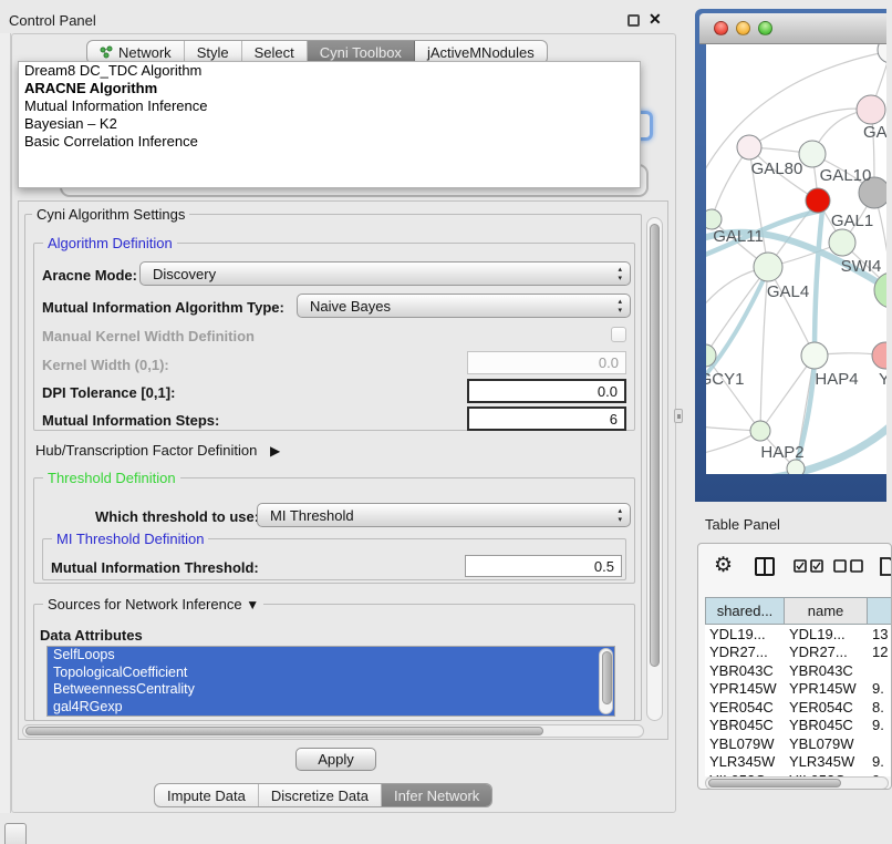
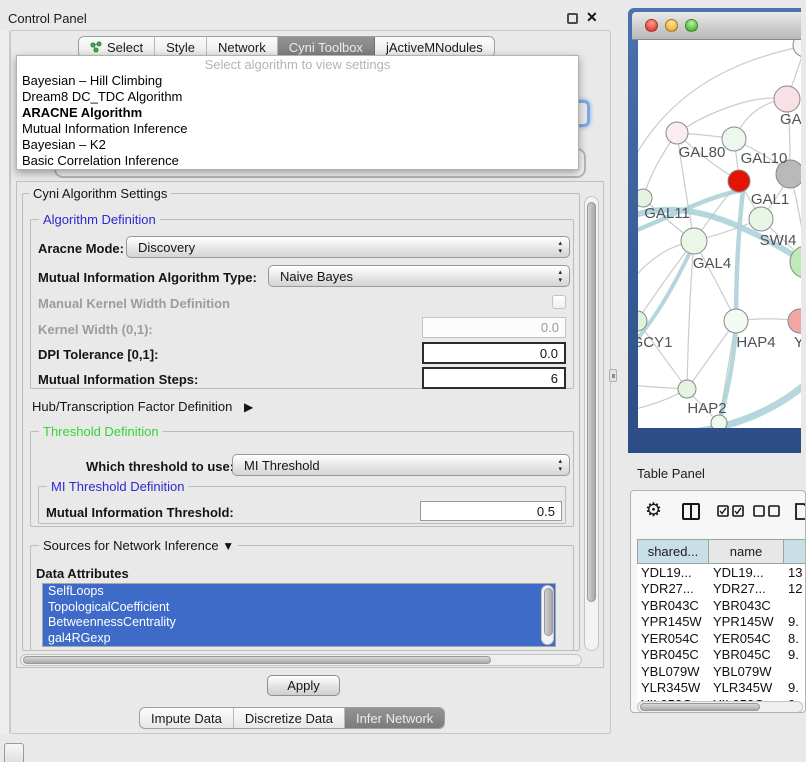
  Control Panel
  ✕
- Network
+ Select
  Style
- Select
+ Network
  Cyni Toolbox
  jActiveMNodules
+ Select algorithm to view settings
+ Bayesian – Hill Climbing
  Dream8 DC_TDC Algorithm
  ARACNE Algorithm
  Mutual Information Inference
  Bayesian – K2
  Basic Correlation Inference
  Cyni Algorithm Settings
  Algorithm Definition
  Aracne Mode:
  Discovery
  Mutual Information Algorithm Type:
  Naive Bayes
  Manual Kernel Width Definition
  Kernel Width (0,1):
  0.0
  DPI Tolerance [0,1]:
  0.0
  Mutual Information Steps:
  6
  Hub/Transcription Factor Definition ▶
  Threshold Definition
  Which threshold to use
  MI Threshold
  MI Threshold Definition
  Mutual Information Threshold:
  0.5
  Sources for Network Inference ▼
  Data Attributes
  SelfLoops
  TopologicalCoefficient
  BetweennessCentrality
  gal4RGexp
  Apply
  Impute Data
  Discretize Data
  Infer Network
  GAL80
  GAL10
  GAL1
  SWI4
  GAL11
  GAL4
  GCY1
  HAP4
  Y
  HAP2
  Table Panel
  ⚙
  shared...
  name
  YDL19...
  YDL19...
  13
  YDR27...
  YDR27...
  12
  YBR043C
  YBR043C
  YPR145W
  YPR145W
  9.
  YER054C
  YER054C
  8.
  YBR045C
  YBR045C
  9.
  YBL079W
  YBL079W
  YLR345W
  YLR345W
  9.
